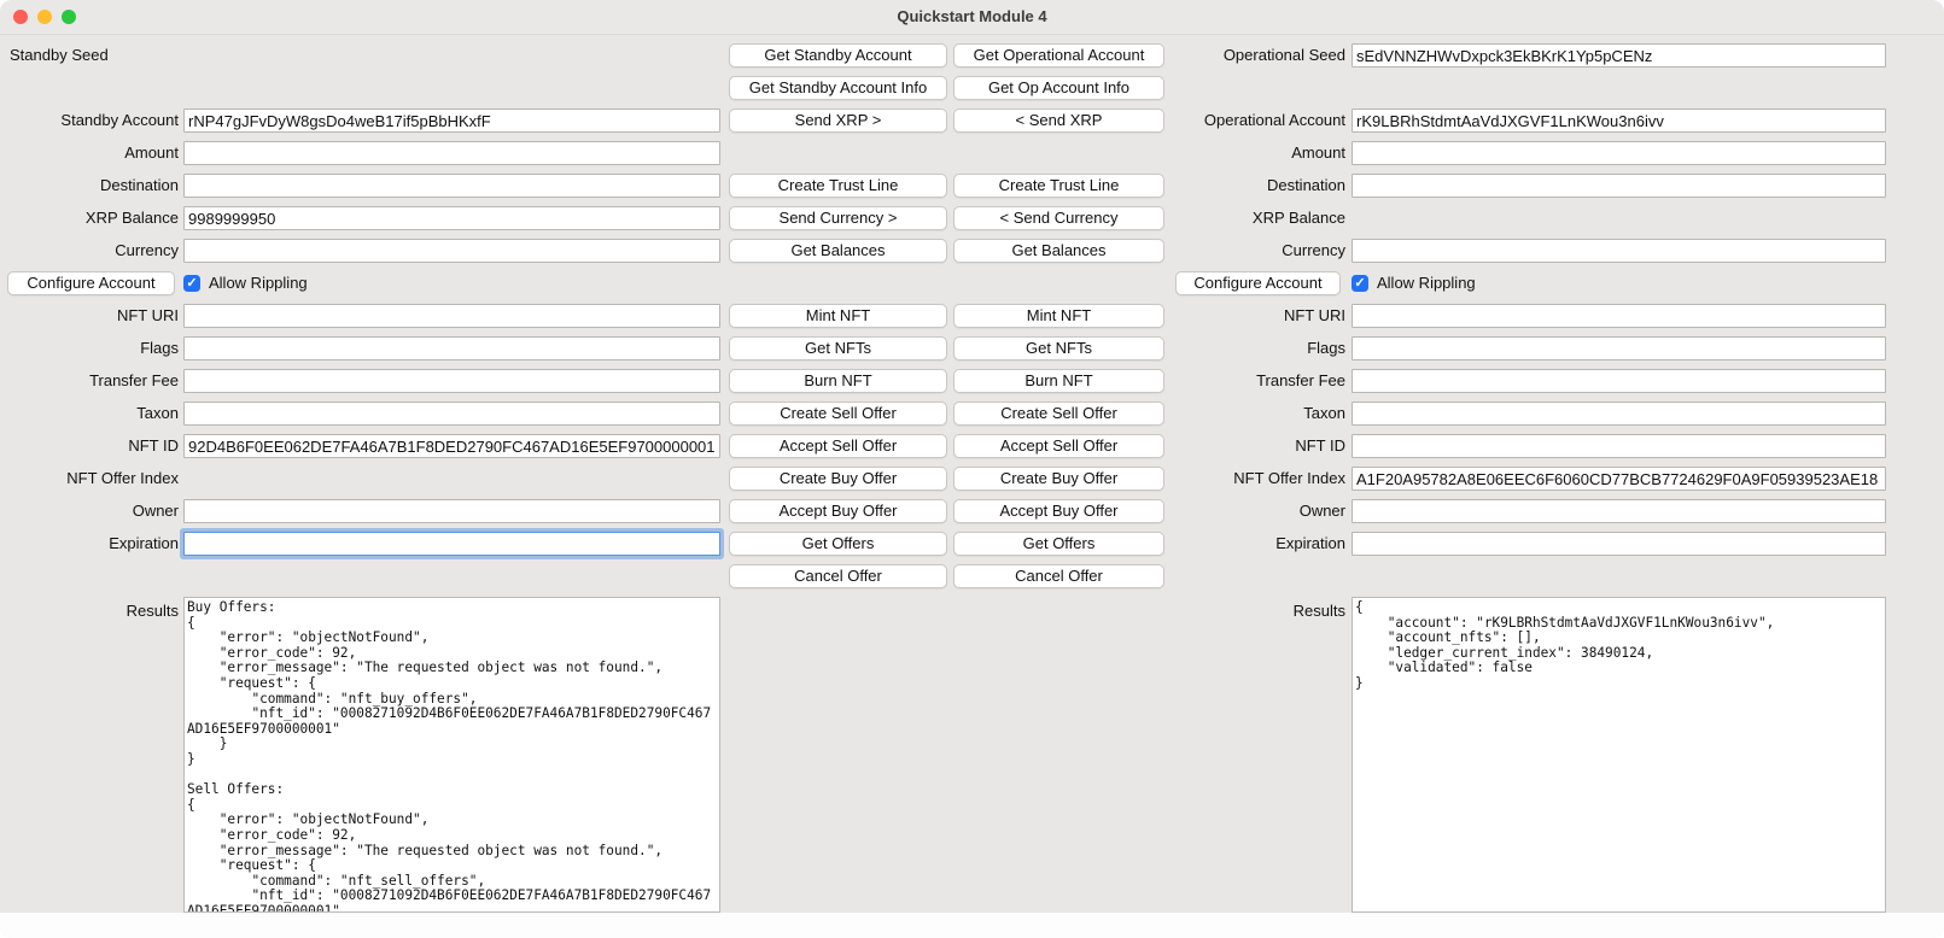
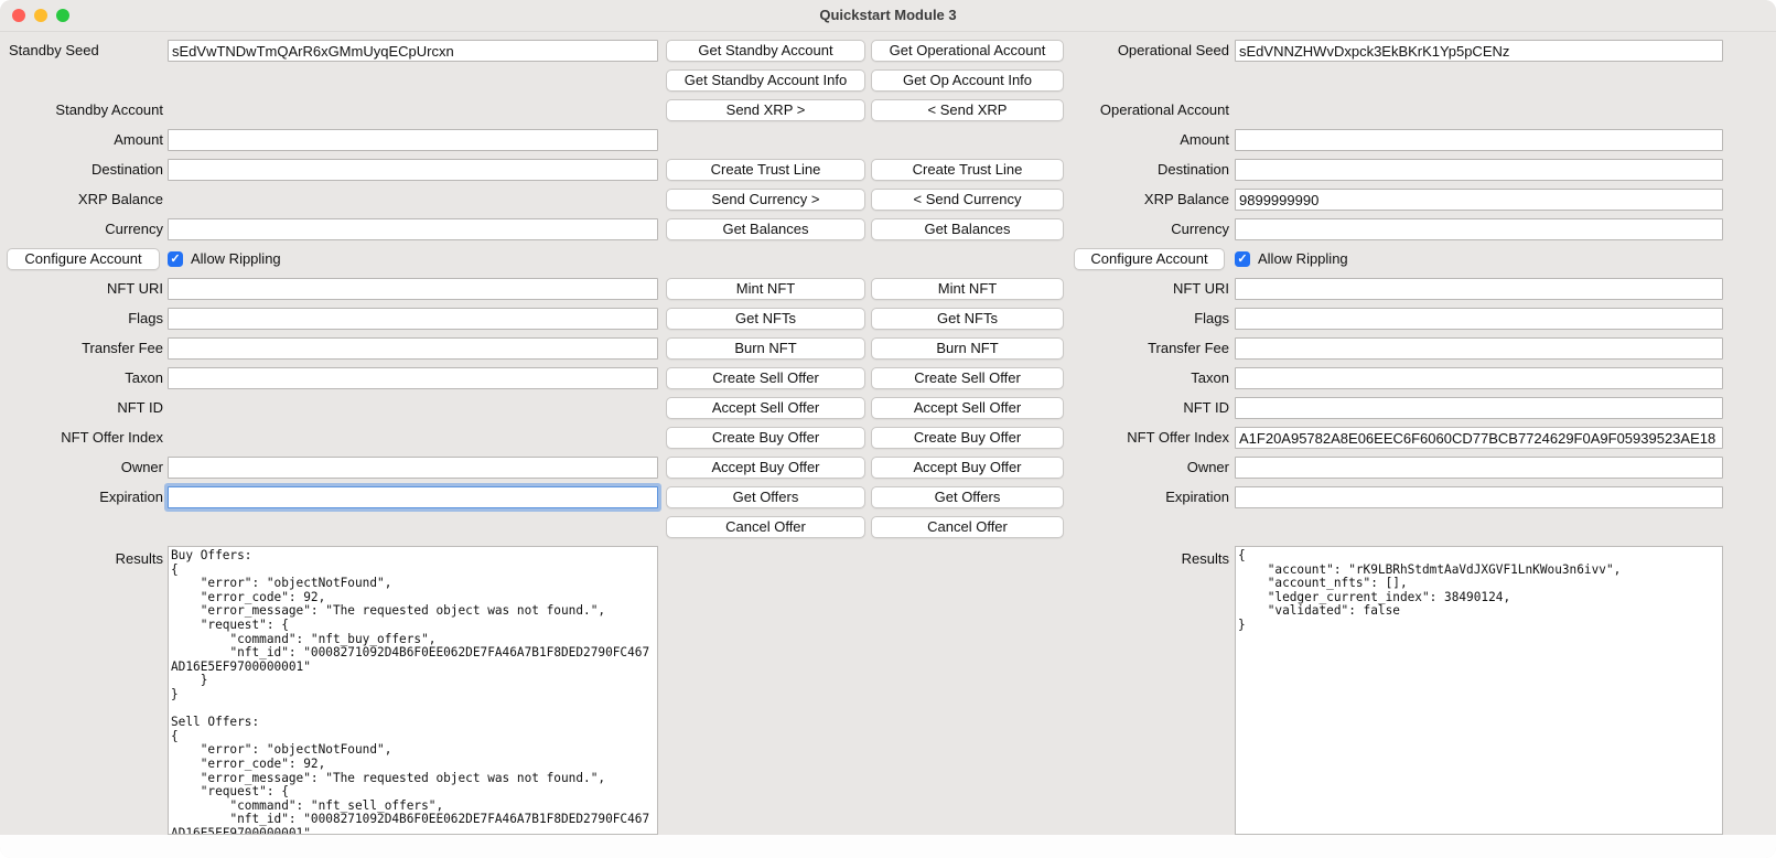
- Quickstart Module 4
+ Quickstart Module 3
  Standby Seed
+ sEdVwTNDwTmQArR6xGMmUyqECpUrcxn
  Standby Account
- rNP47gJFvDyW8gsDo4weB17if5pBbHKxfF
  Amount
  Destination
  XRP Balance
- 9989999950
  Currency
  Configure Account
  ✓
  Allow Rippling
  NFT URI
  Flags
  Transfer Fee
  Taxon
  NFT ID
- 92D4B6F0EE062DE7FA46A7B1F8DED2790FC467AD16E5EF9700000001
  NFT Offer Index
  Owner
  Expiration
  Results
  Buy Offers:
  {
  "error": "objectNotFound",
  "error_code": 92,
  "error_message": "The requested object was not found.",
  "request": {
  "command": "nft_buy_offers",
  "nft_id": "0008271092D4B6F0EE062DE7FA46A7B1F8DED2790FC467AD16E5EF9700000001"
  }
  }
  Sell Offers:
  {
  "error": "objectNotFound",
  "error_code": 92,
  "error_message": "The requested object was not found.",
  "request": {
  "command": "nft_sell_offers",
  "nft_id": "0008271092D4B6F0EE062DE7FA46A7B1F8DED2790FC467AD16E5EF9700000001"
  Get Standby Account
  Get Operational Account
  Get Standby Account Info
  Get Op Account Info
  Send XRP >
  < Send XRP
  Create Trust Line
  Create Trust Line
  Send Currency >
  < Send Currency
  Get Balances
  Get Balances
  Mint NFT
  Mint NFT
  Get NFTs
  Get NFTs
  Burn NFT
  Burn NFT
  Create Sell Offer
  Create Sell Offer
  Accept Sell Offer
  Accept Sell Offer
  Create Buy Offer
  Create Buy Offer
  Accept Buy Offer
  Accept Buy Offer
  Get Offers
  Get Offers
  Cancel Offer
  Cancel Offer
  Operational Seed
  sEdVNNZHWvDxpck3EkBKrK1Yp5pCENz
  Operational Account
- rK9LBRhStdmtAaVdJXGVF1LnKWou3n6ivv
  Amount
  Destination
  XRP Balance
+ 9899999990
  Currency
  Configure Account
  ✓
  Allow Rippling
  NFT URI
  Flags
  Transfer Fee
  Taxon
  NFT ID
  NFT Offer Index
  A1F20A95782A8E06EEC6F6060CD77BCB7724629F0A9F05939523AE18
  Owner
  Expiration
  Results
  {
  "account": "rK9LBRhStdmtAaVdJXGVF1LnKWou3n6ivv",
  "account_nfts": [],
  "ledger_current_index": 38490124,
  "validated": false
  }
